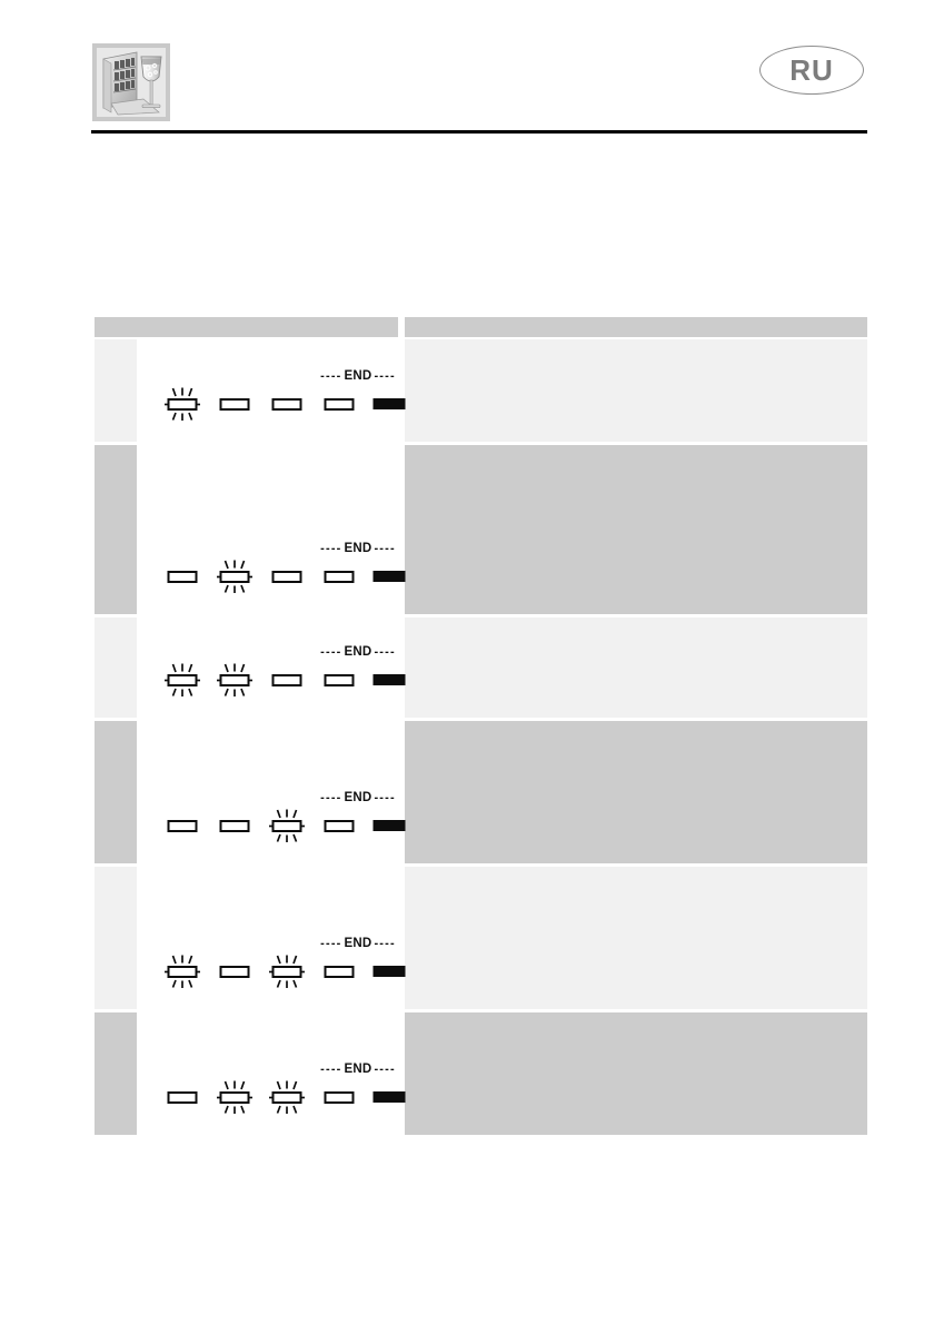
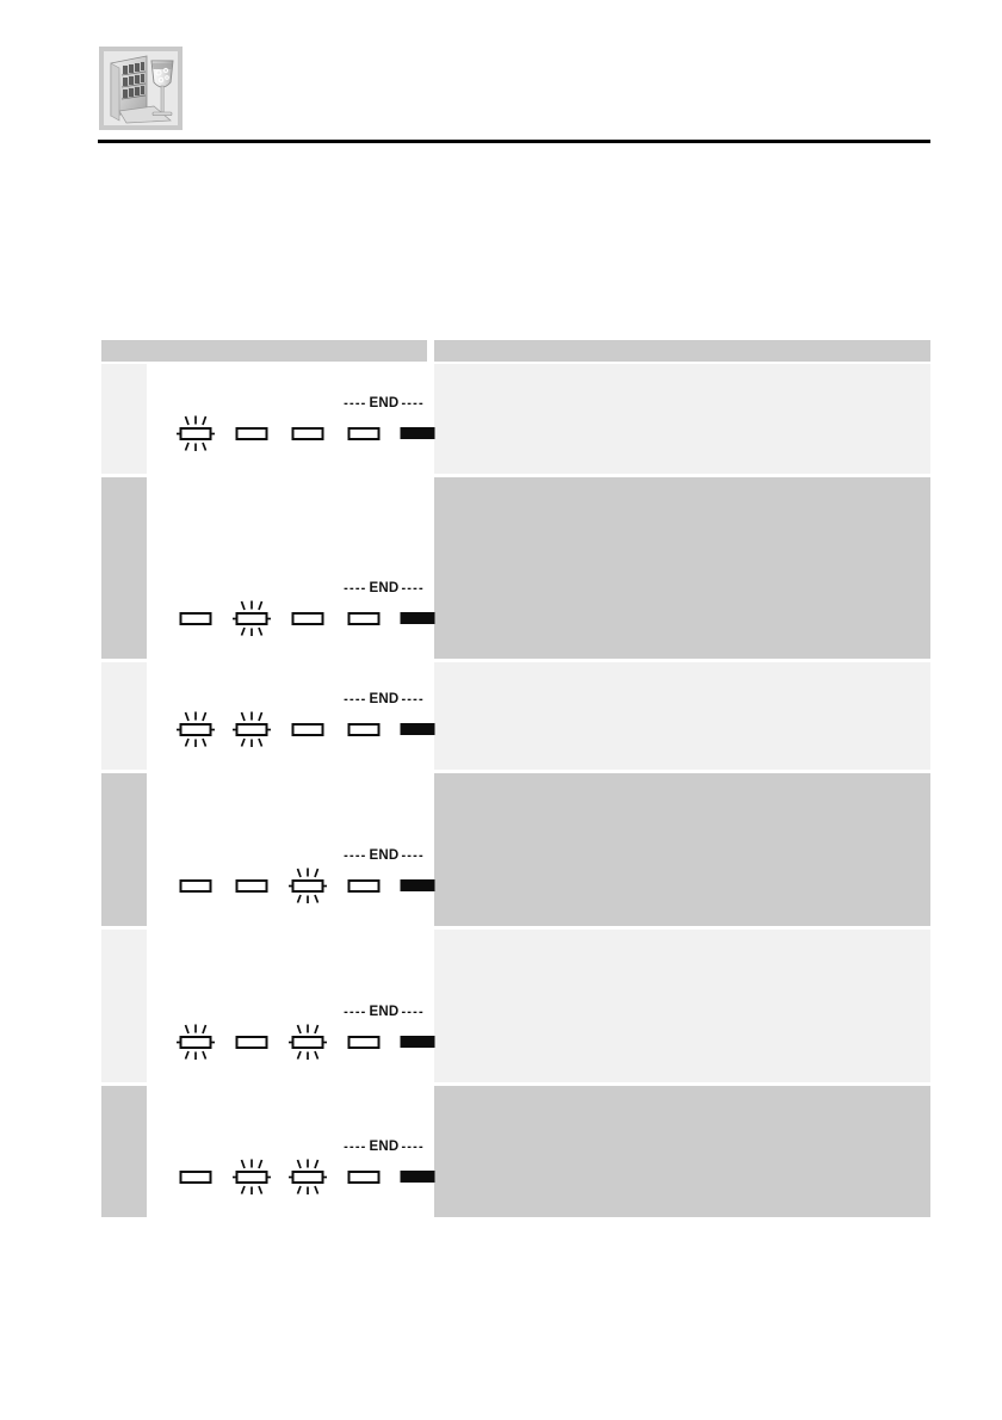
- RU
  ----
  END
  ----
  ----
  END
  ----
  ----
  END
  ----
  ----
  END
  ----
  ----
  END
  ----
  ----
  END
  ----
